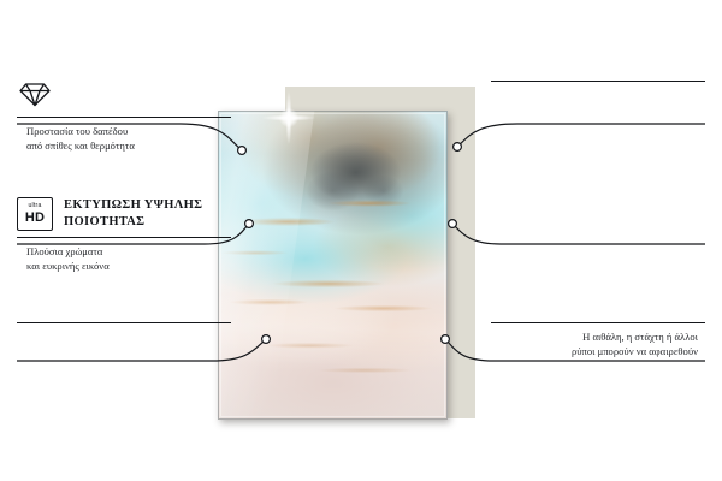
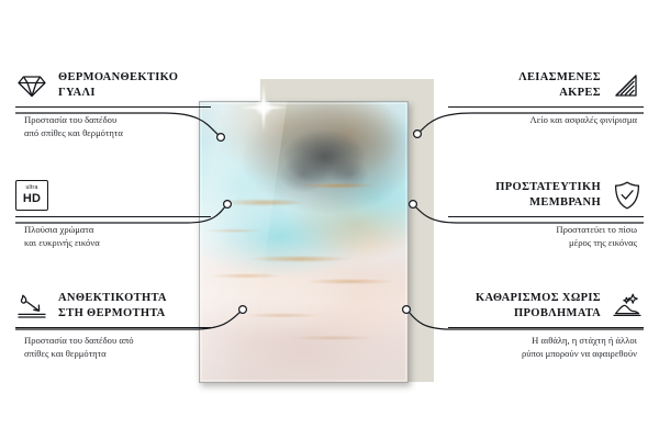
+ ΘΕΡΜΟΑΝΘΕΚΤΙΚΟ
+ ΓΥΑΛΙ
  Προστασία του δαπέδου
  από σπίθες και θερμότητα
  HD
- ΕΚΤΥΠΩΣΗ ΥΨΗΛΗΣ
- ΠΟΙΟΤΗΤΑΣ
  Πλούσια χρώματα
  και ευκρινής εικόνα
+ ΑΝΘΕΚΤΙΚΟΤΗΤΑ
+ ΣΤΗ ΘΕΡΜΟΤΗΤΑ
+ Προστασία του δαπέδου από
+ σπίθες και θερμότητα
+ ΛΕΙΑΣΜΕΝΕΣ
+ ΑΚΡΕΣ
+ Λείο και ασφαλές φινίρισμα
+ ΠΡΟΣΤΑΤΕΥΤΙΚΗ
+ ΜΕΜΒΡΑΝΗ
+ Προστατεύει το πίσω
+ μέρος της εικόνας
+ ΚΑΘΑΡΙΣΜΟΣ ΧΩΡΙΣ
+ ΠΡΟΒΛΗΜΑΤΑ
  Η αιθάλη, η στάχτη ή άλλοι
  ρύποι μπορούν να αφαιρεθούν
